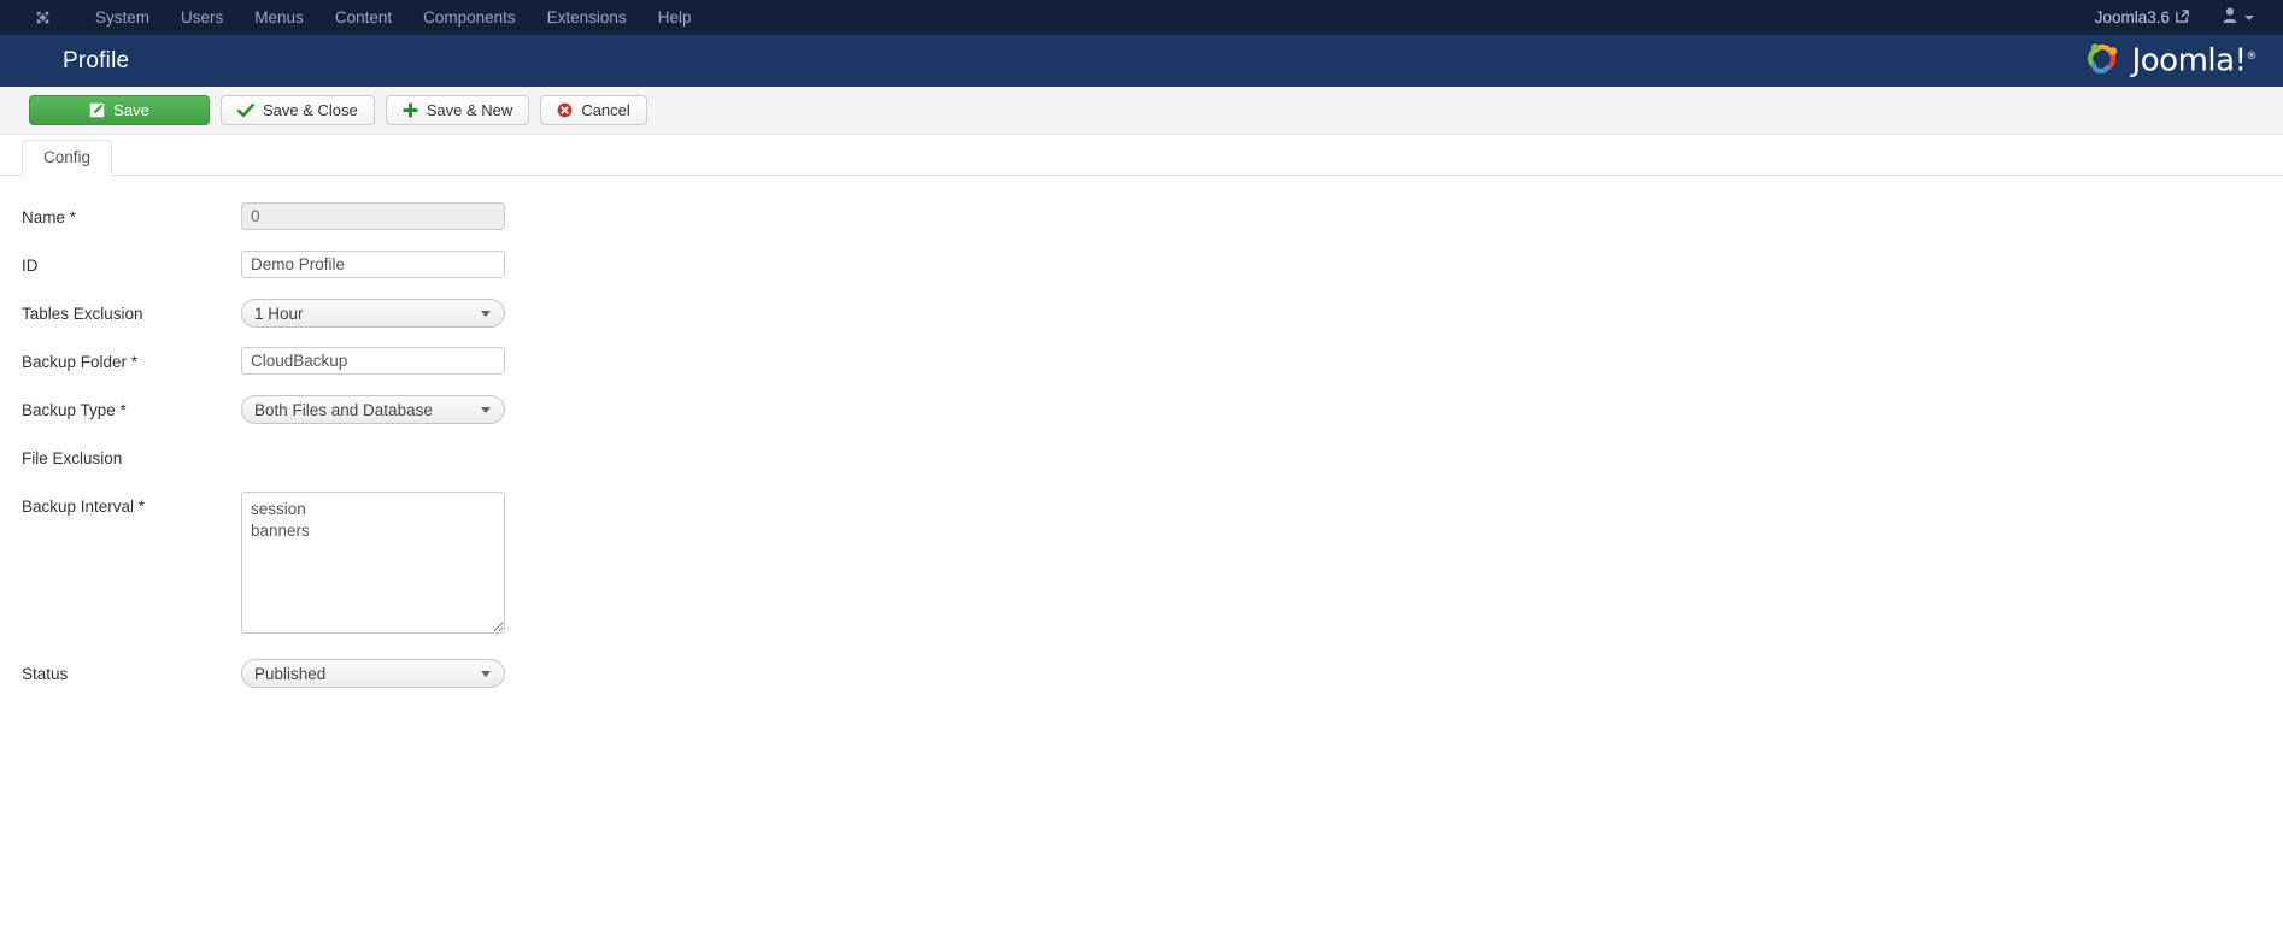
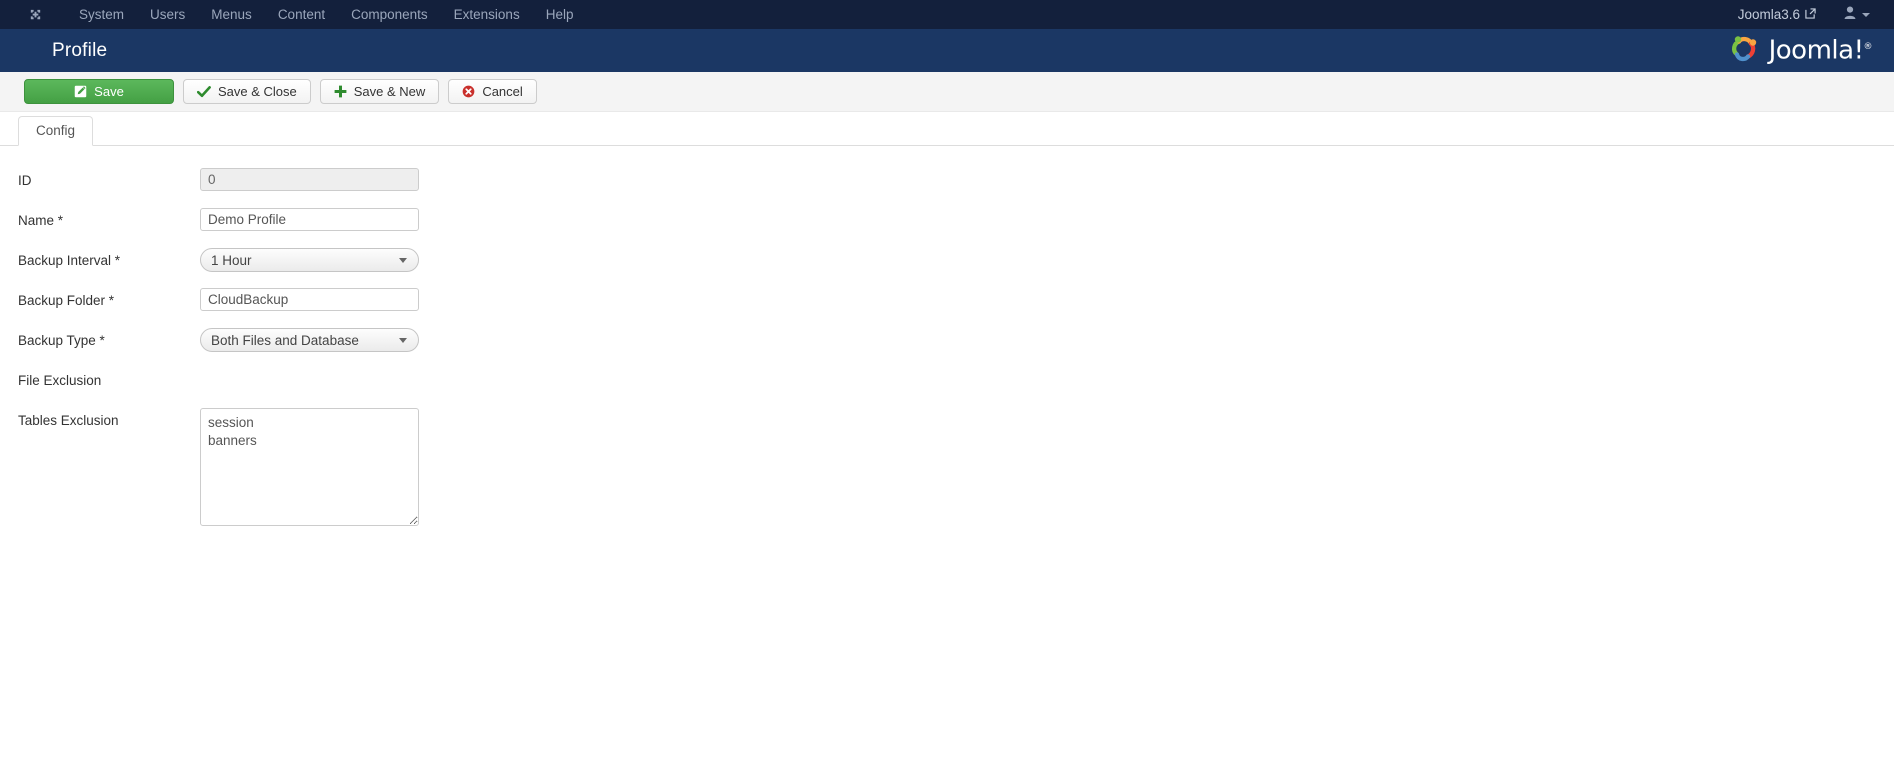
  System
  Users
  Menus
  Content
  Components
  Extensions
  Help
  Joomla3.6
  Profile
  Joomla!®
  Save
  Save & Close
  Save & New
  Cancel
  Config
- Name *
+ ID
  0
- ID
+ Name *
  Demo Profile
- Tables Exclusion
+ Backup Interval *
  1 Hour
  Backup Folder *
  CloudBackup
  Backup Type *
  Both Files and Database
  File Exclusion
- Backup Interval *
+ Tables Exclusion
  session
  banners
- Status
- Published
